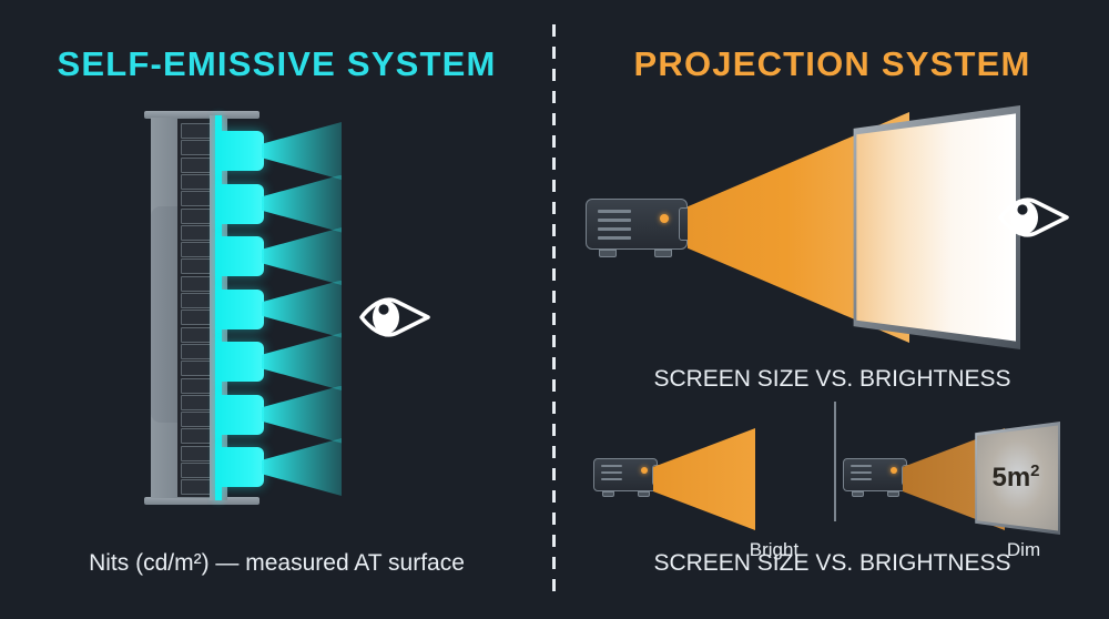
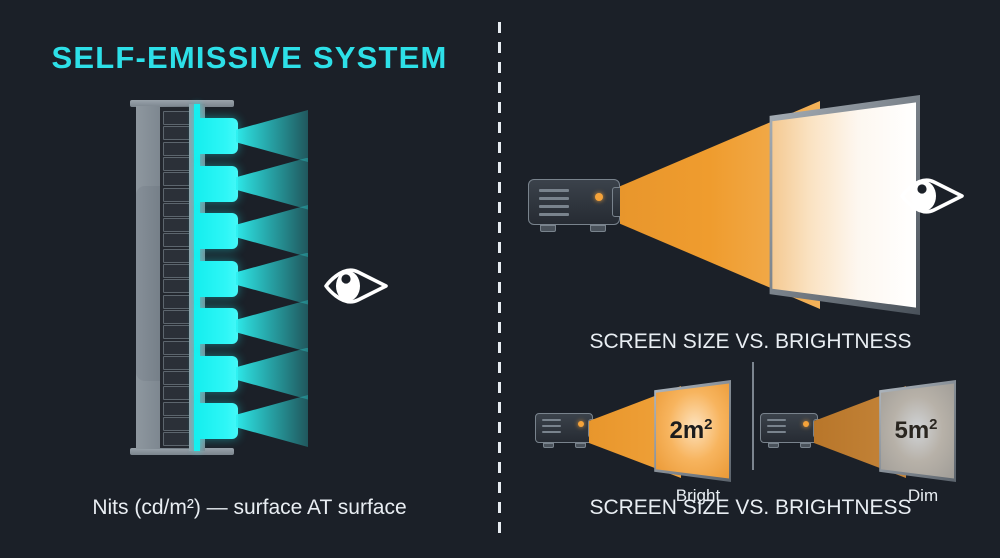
  SELF-EMISSIVE SYSTEM
- Nits (cd/m²) — measured AT surface
+ Nits (cd/m²) — surface AT surface
- PROJECTION SYSTEM
  SCREEN SIZE VS. BRIGHTNESS
+ 2m2
  Bright
  5m2
  Dim
  SCREEN SIZE VS. BRIGHTNESS
